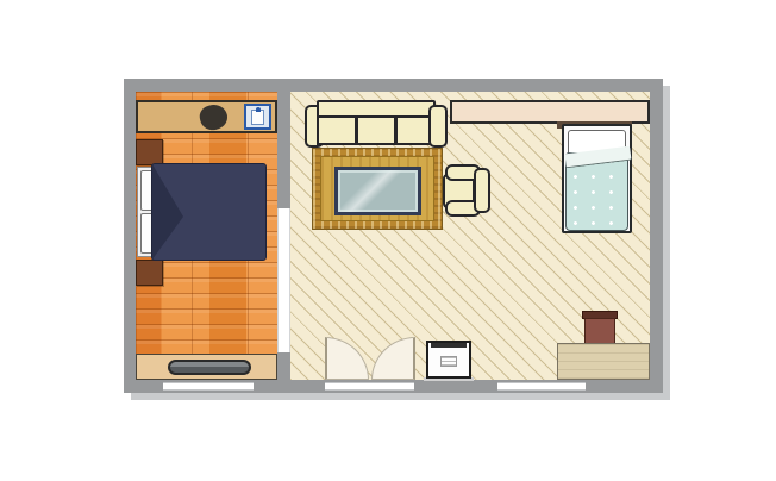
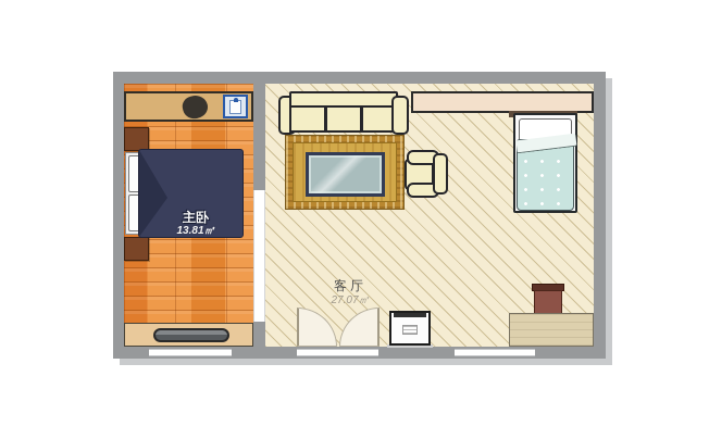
+ 主卧
+ 13.81㎡
+ 客厅
+ 27.07㎡
